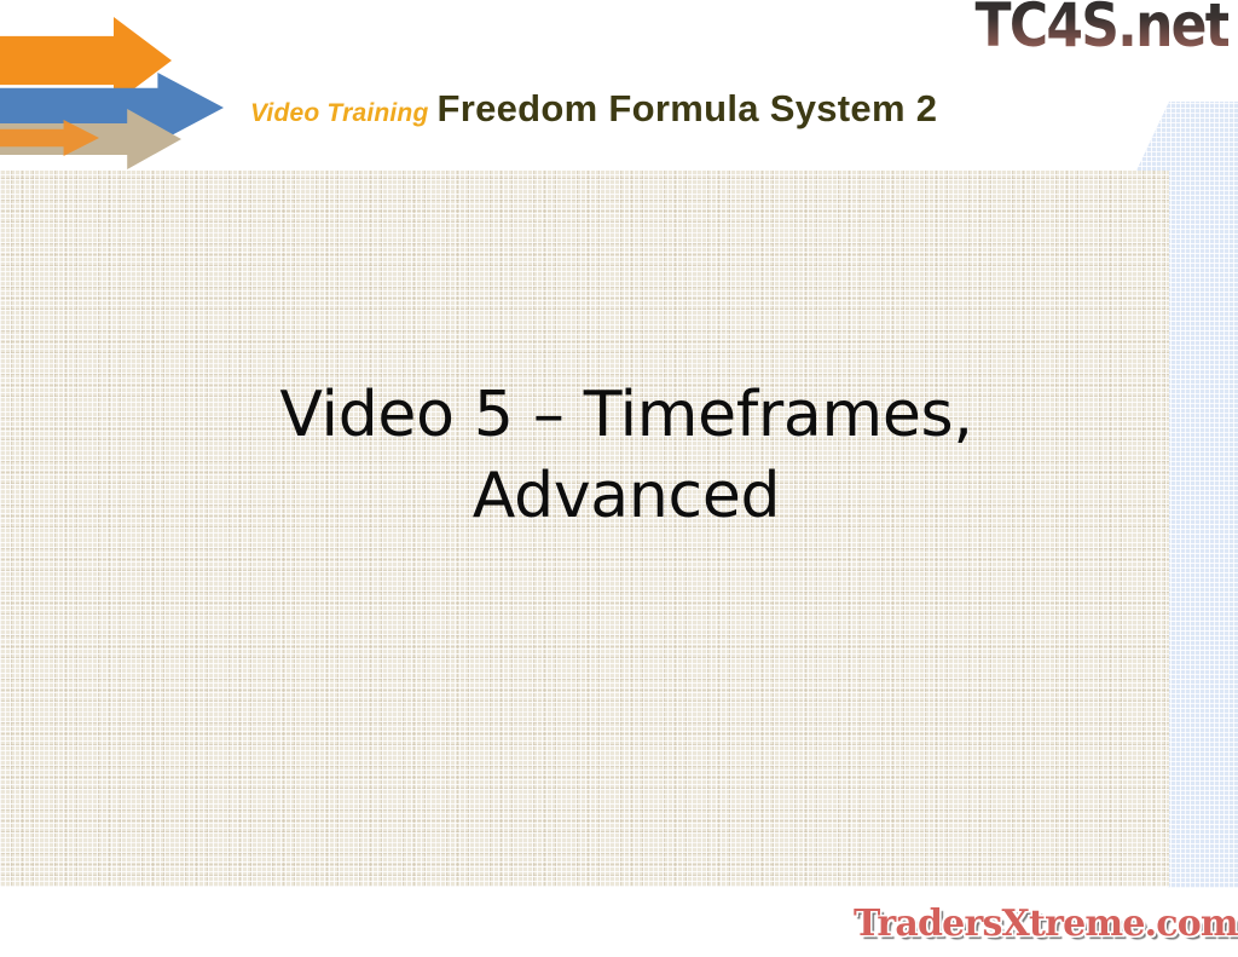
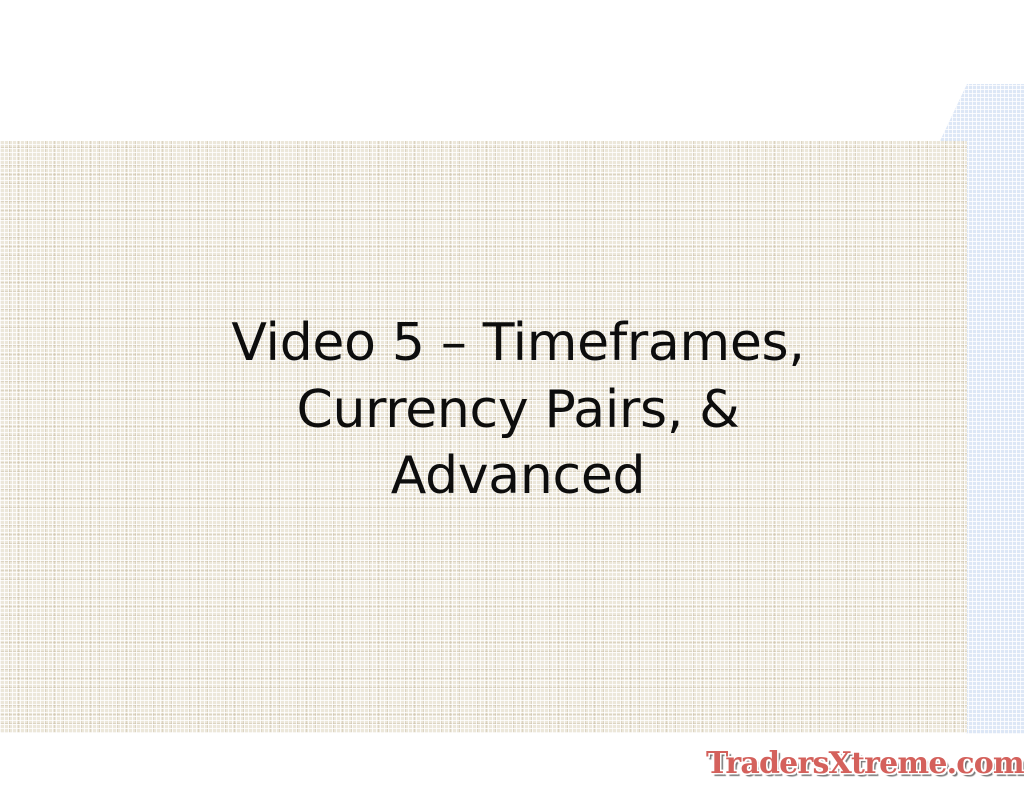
- Video Training Freedom Formula System 2
- TC4S.net
  Video 5 – Timeframes,
+ Currency Pairs, &
  Advanced
  TradersXtreme.com
